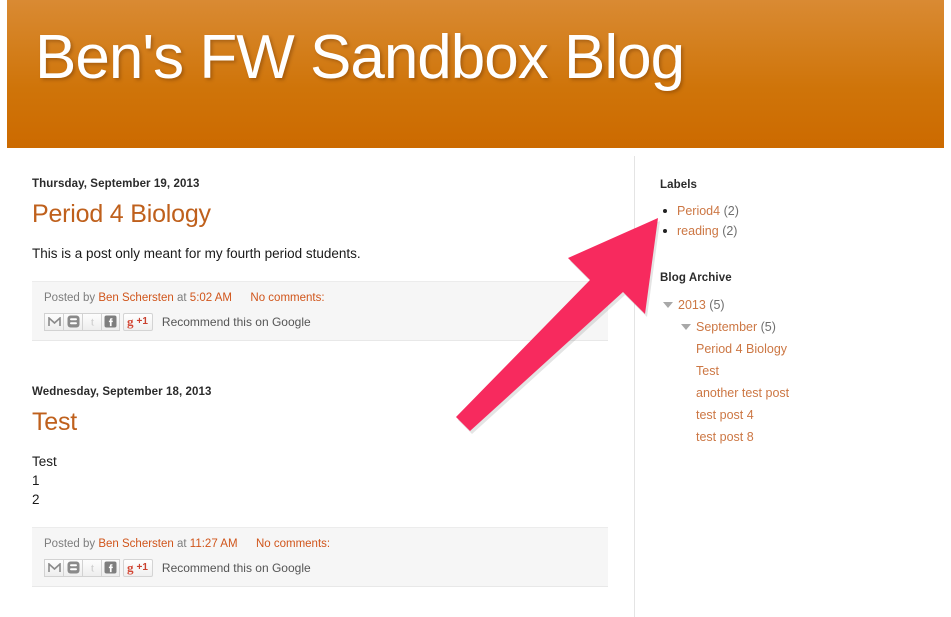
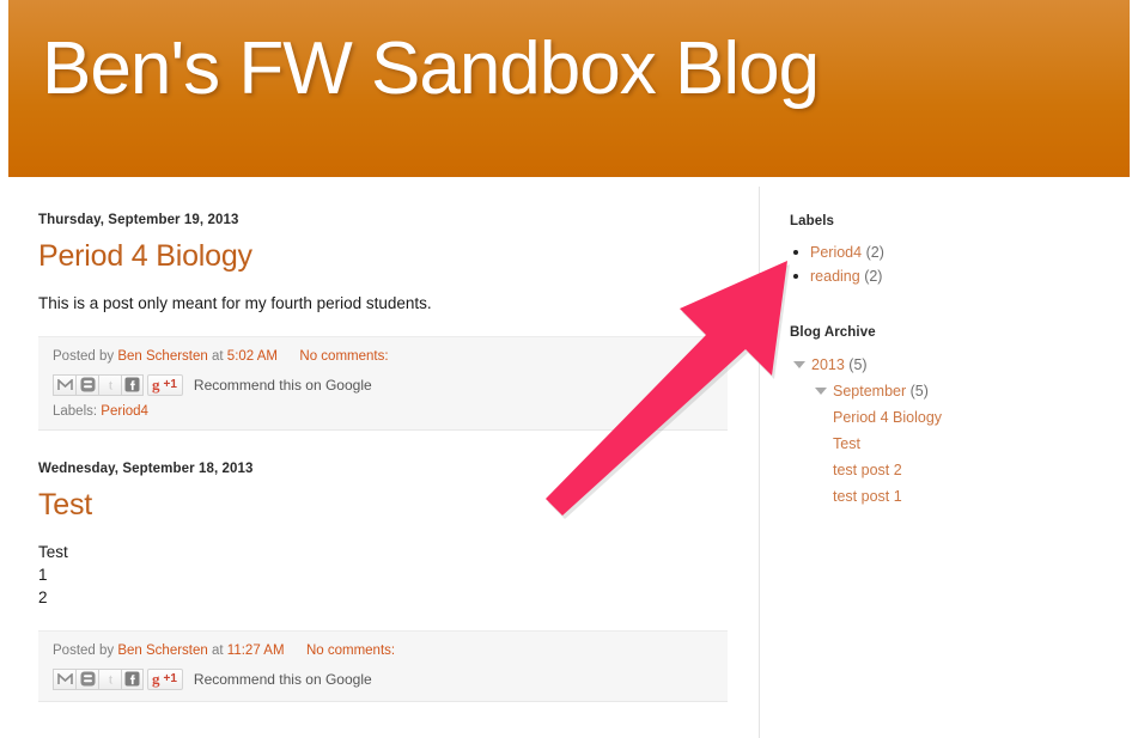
  Ben's FW Sandbox Blog
  Thursday, September 19, 2013
  Period 4 Biology
  This is a post only meant for my fourth period students.
  Posted by Ben Schersten at 5:02 AM No comments:
  t
  g
  +1
  Recommend this on Google
+ Labels: Period4
  Wednesday, September 18, 2013
  Test
  Test
  1
  2
  Posted by Ben Schersten at 11:27 AM No comments:
  t
  g
  +1
  Recommend this on Google
  Labels
  Period4 (2)
  reading (2)
  Blog Archive
  2013 (5)
  September (5)
  Period 4 Biology
  Test
- another test post
- test post 4
+ test post 2
- test post 8
+ test post 1
